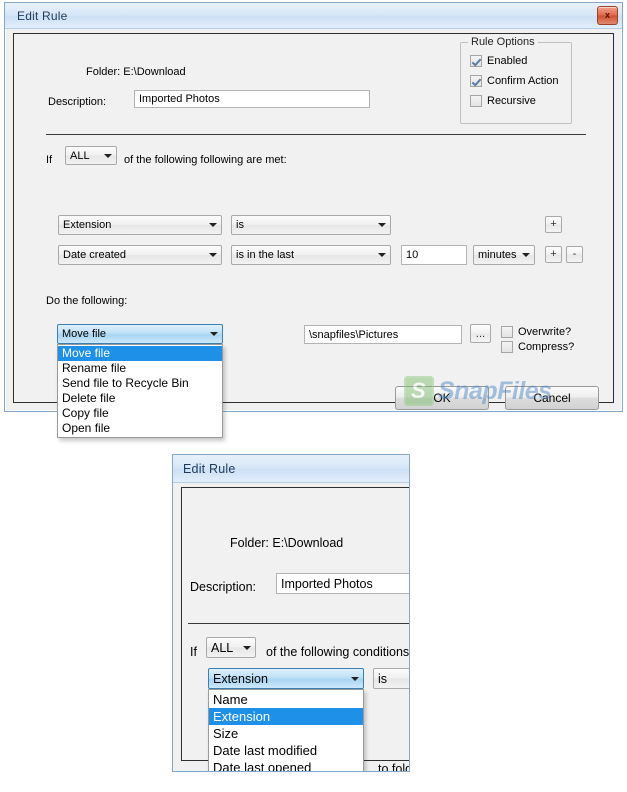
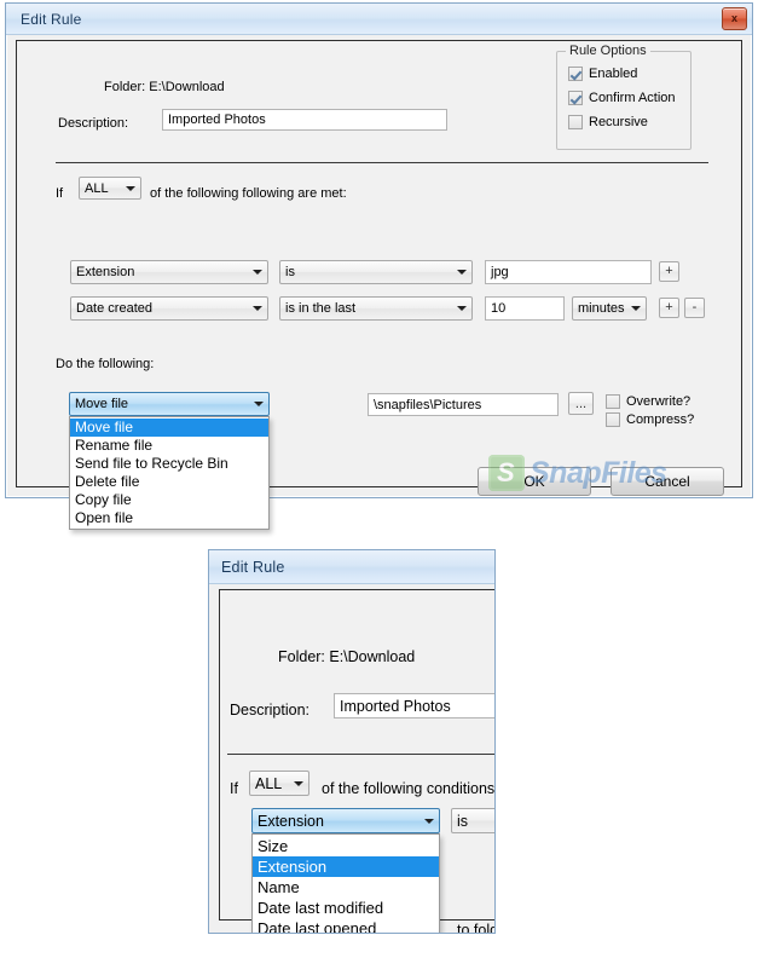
  Edit Rule
  x
  Folder: E:\Download
  Description:
  Imported Photos
  Rule Options
  Enabled
  Confirm Action
  Recursive
  If
  ALL
  of the following following are met:
  Extension
  is
+ jpg
  +
  Date created
  is in the last
  10
  minutes
  +
  -
  Do the following:
  Move file
  Move file
  Rename file
  Send file to Recycle Bin
  Delete file
  Copy file
  Open file
  \snapfiles\Pictures
  ...
  Overwrite?
  Compress?
  SnapFiles
  OK
  Cancel
  Edit Rule
  Folder: E:\Download
  Description:
  Imported Photos
  If
  ALL
  of the following conditions
  to fold
  Extension
  is
- Name
+ Size
  Extension
- Size
+ Name
  Date last modified
  Date last opened
